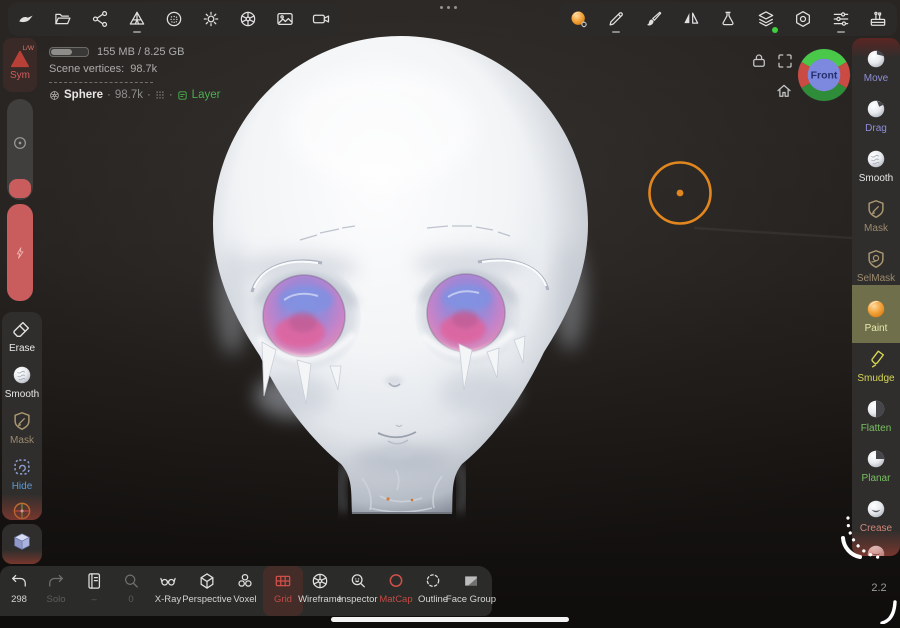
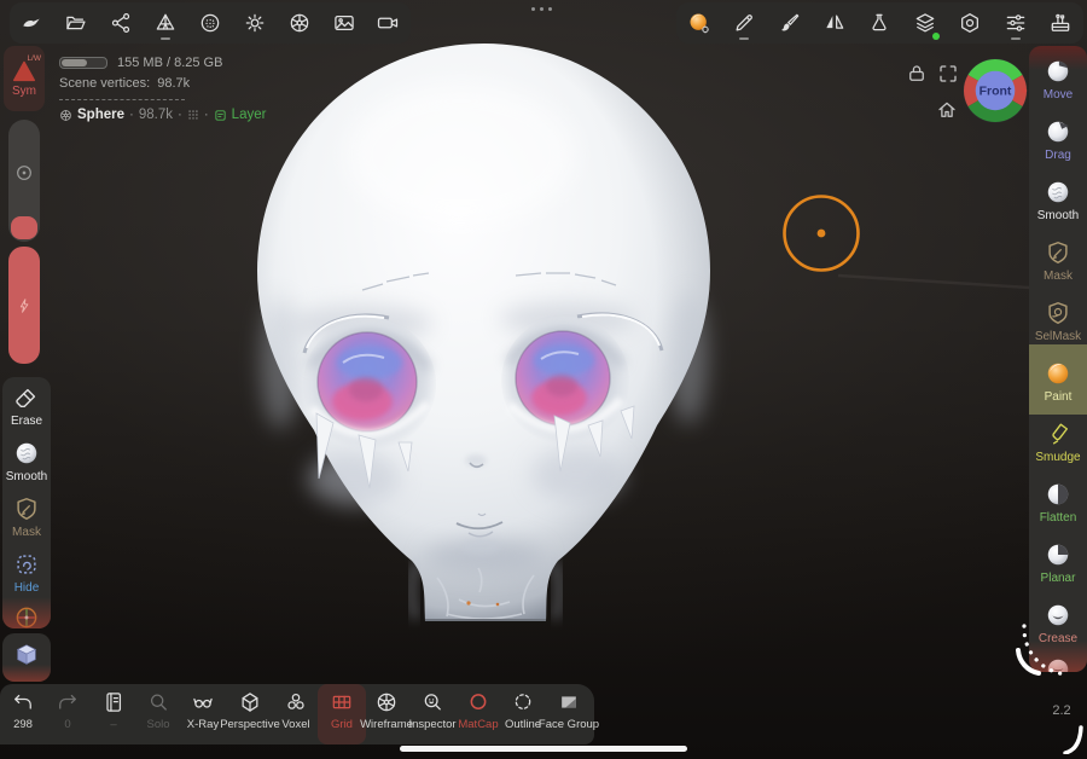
  155 MB / 8.25 GB
  Scene vertices:
  98.7k
  Sphere
  ·
  98.7k
  ·
  ·
  Layer
  Front
  Sym
  Erase
  Smooth
  Mask
  Hide
  Move
  Drag
  Smooth
  Mask
  SelMask
  Paint
  Smudge
  Flatten
  Planar
  Crease
  2.2
  298
- Solo
+ 0
  –
- 0
+ Solo
  X-Ray
  Perspective
  Voxel
  Grid
  Wireframe
  Inspector
  MatCap
  Outline
  Face Group
